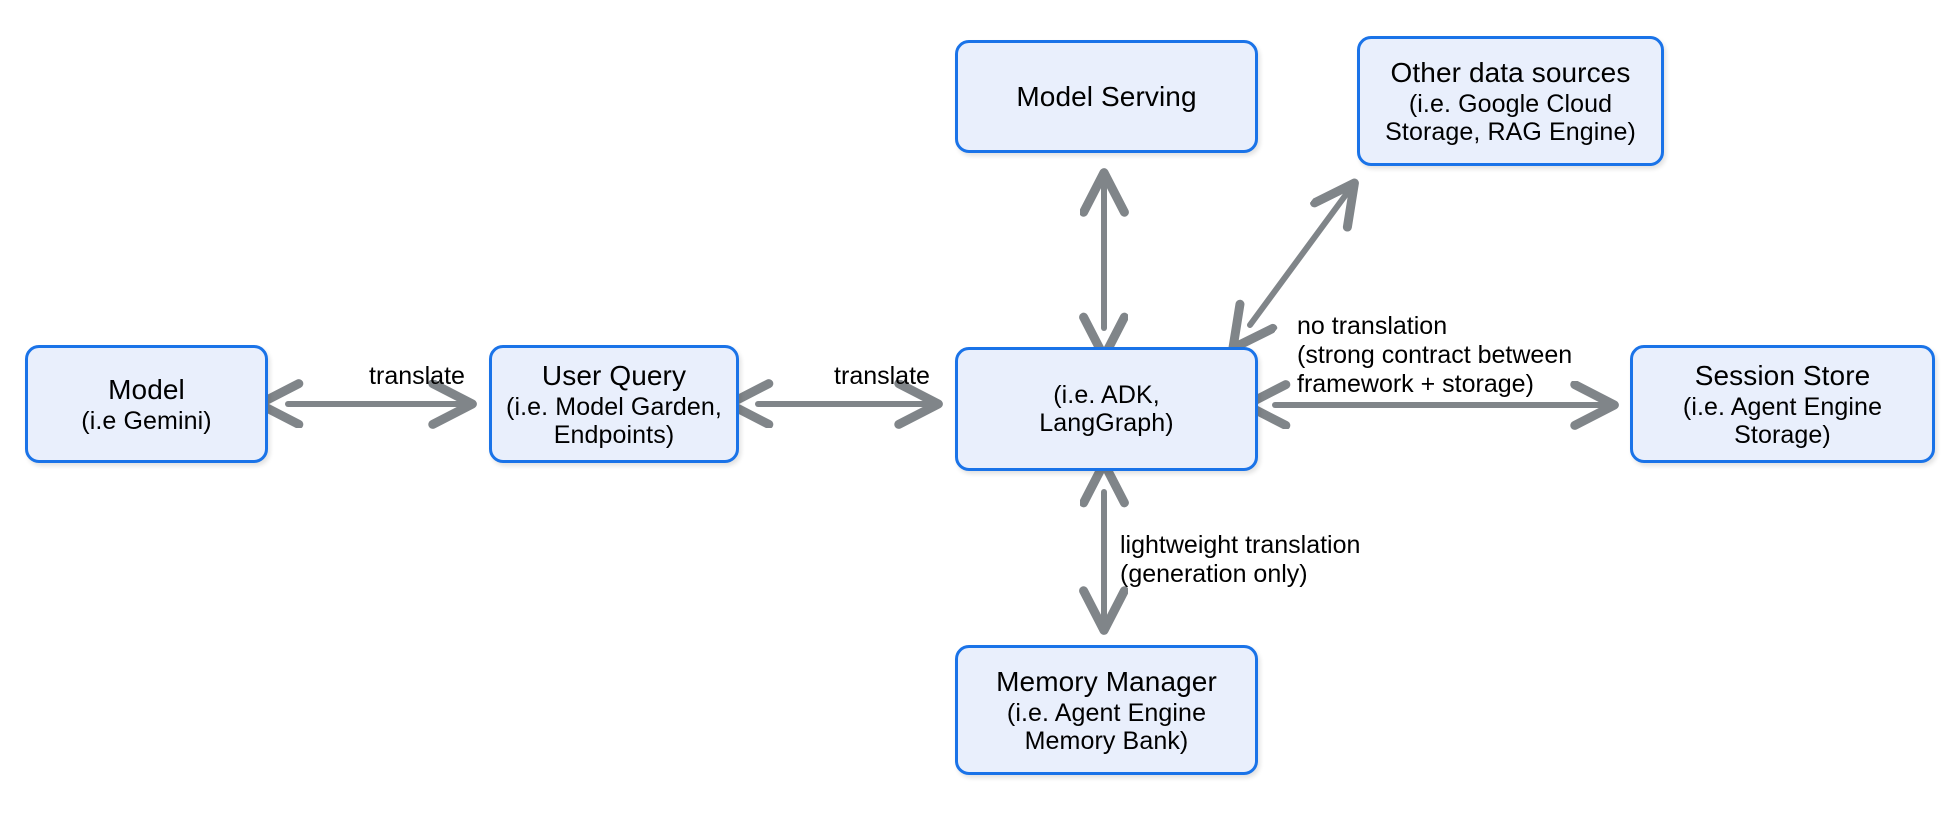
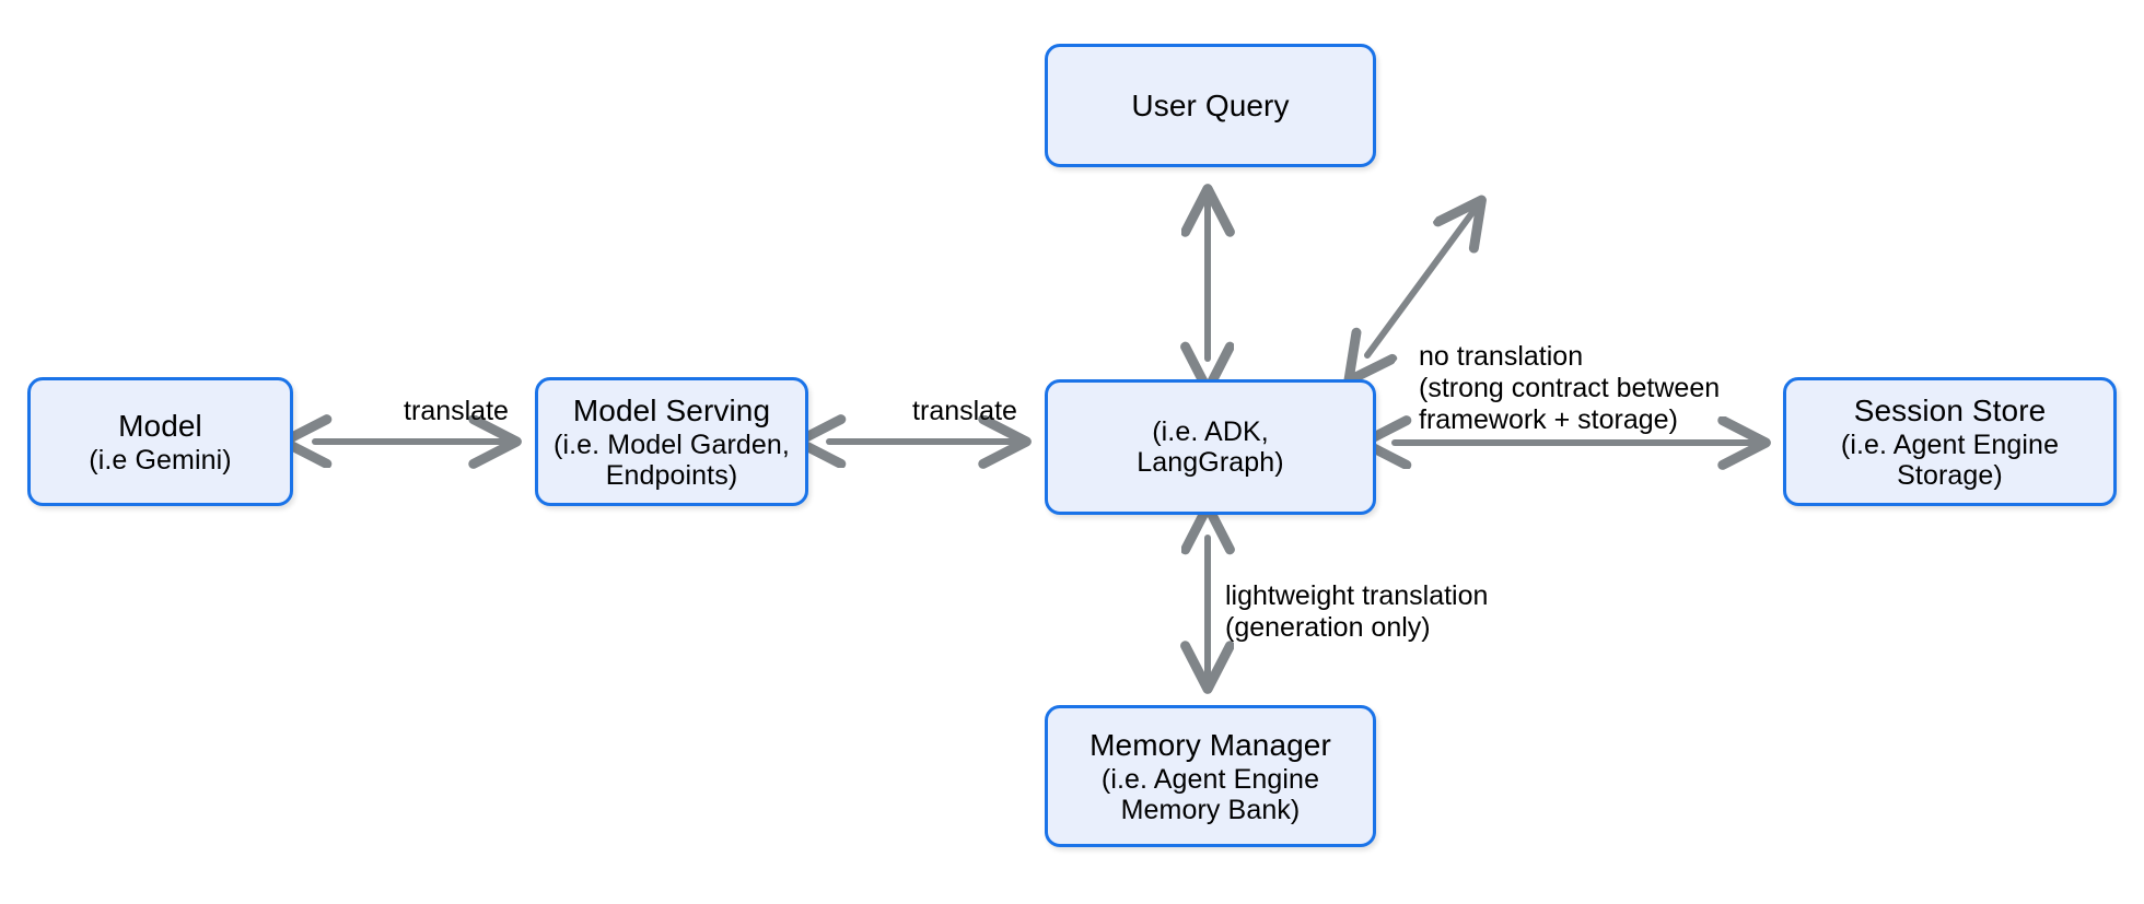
  Model
  (i.e Gemini)
- User Query
+ Model Serving
  (i.e. Model Garden,
  Endpoints)
  (i.e. ADK,
  LangGraph)
  Session Store
  (i.e. Agent Engine
  Storage)
- Model Serving
+ User Query
- Other data sources
- (i.e. Google Cloud
- Storage, RAG Engine)
  Memory Manager
  (i.e. Agent Engine
  Memory Bank)
  translate
  translate
  no translation
  (strong contract between
  framework + storage)
  lightweight translation
  (generation only)
